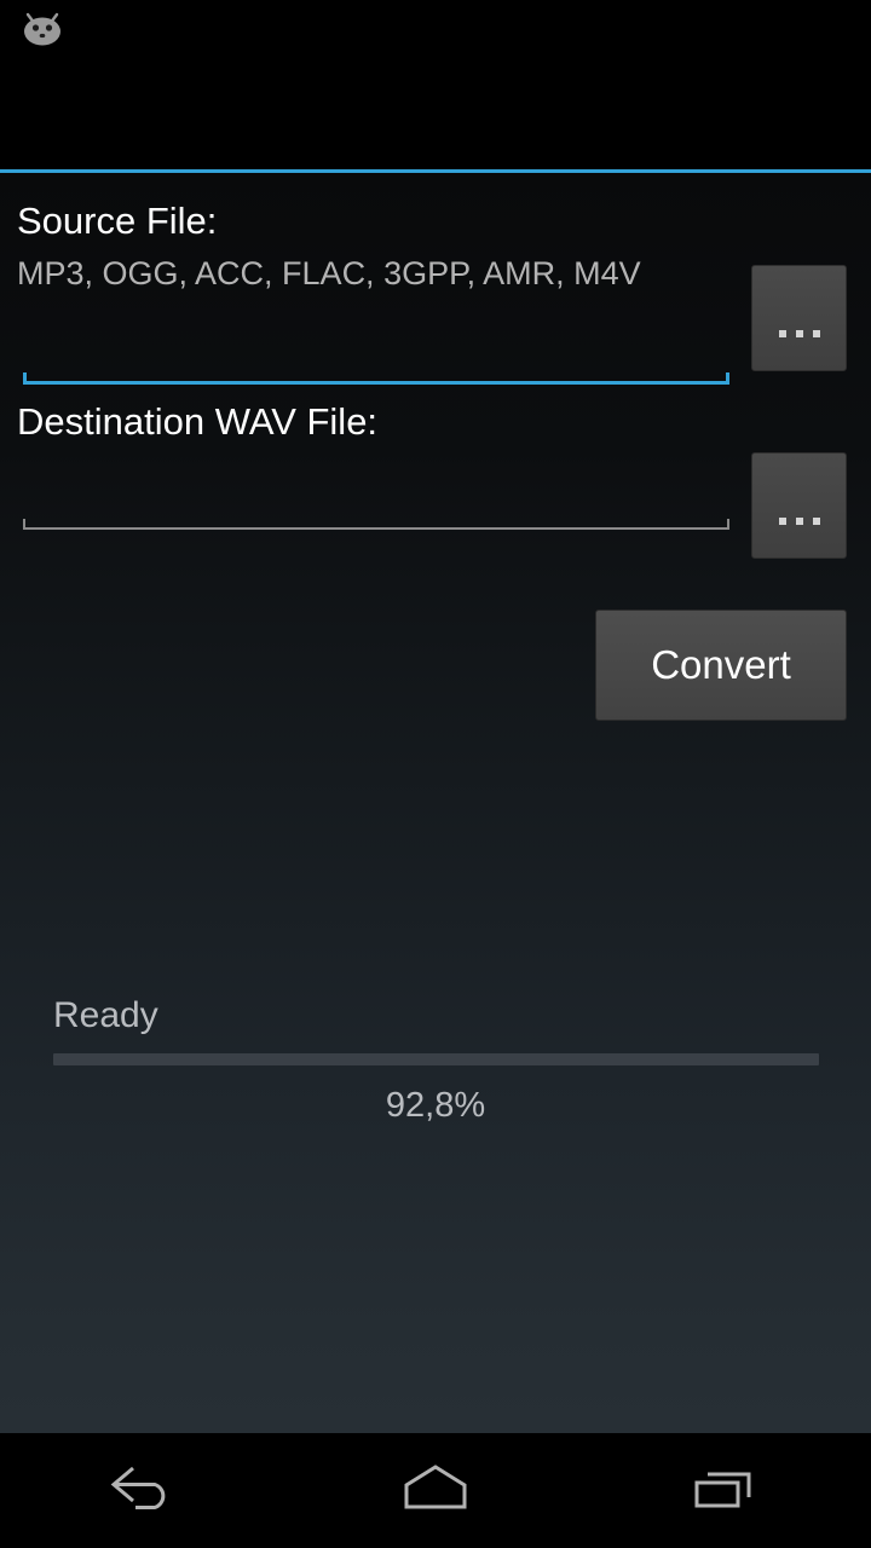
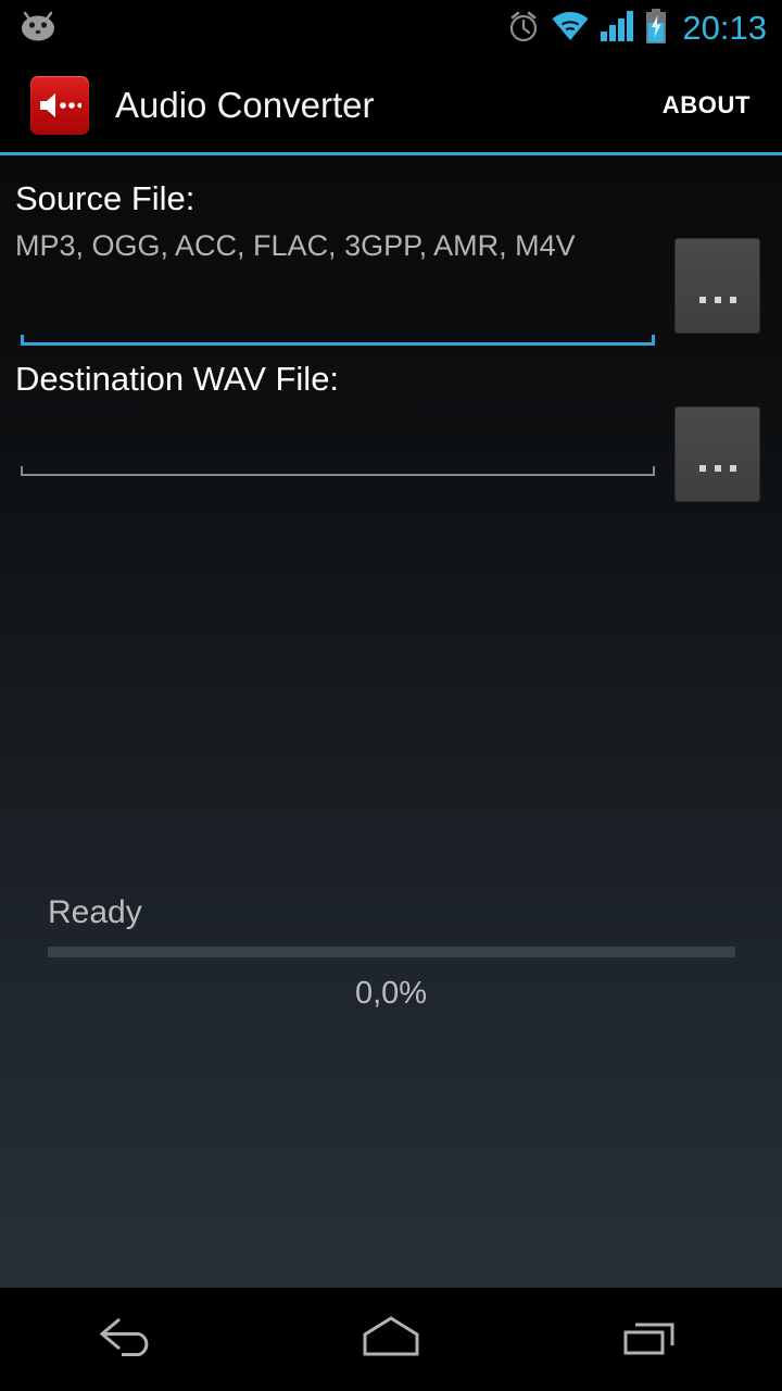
+ 20:13
+ Audio Converter
+ ABOUT
  Source File:
  MP3, OGG, ACC, FLAC, 3GPP, AMR, M4V
  Destination WAV File:
- Convert
  Ready
- 92,8%
+ 0,0%
